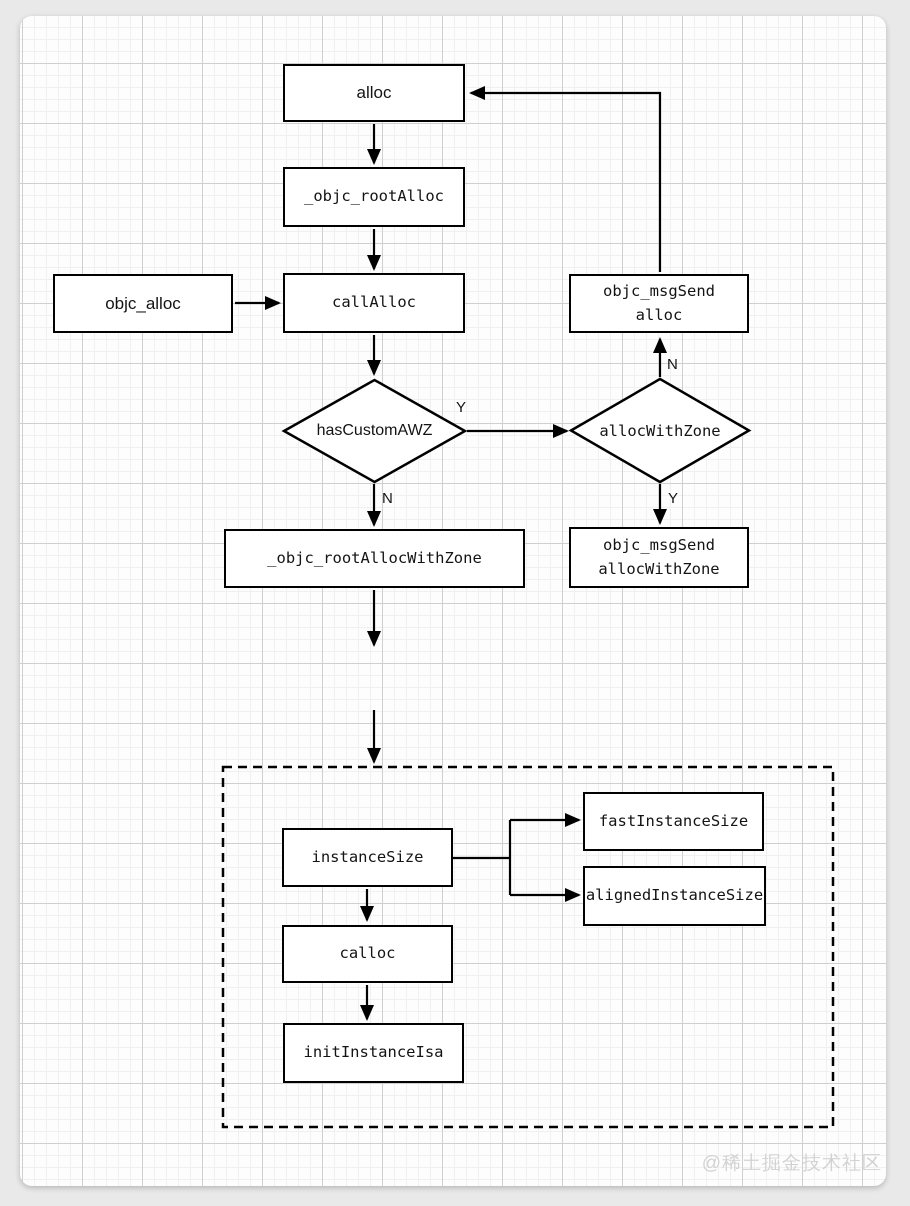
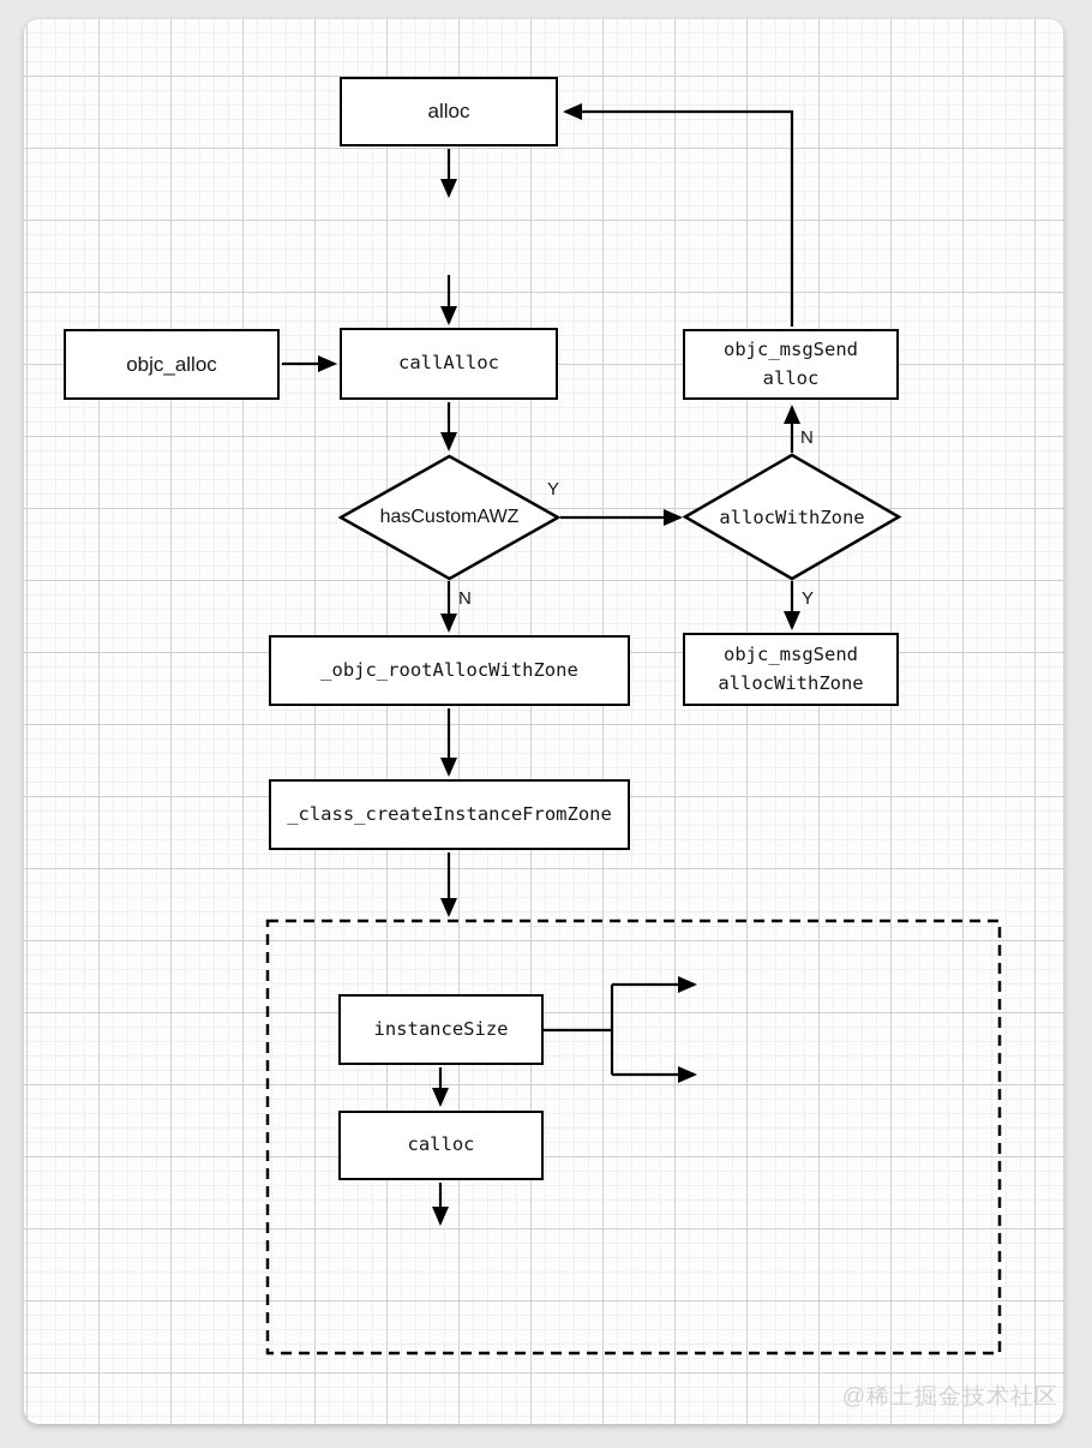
  alloc
- _objc_rootAlloc
  callAlloc
  objc_alloc
  objc_msgSend
  alloc
  hasCustomAWZ
  allocWithZone
  objc_msgSend
  allocWithZone
  _objc_rootAllocWithZone
+ _class_createInstanceFromZone
  instanceSize
- fastInstanceSize
- alignedInstanceSize
  calloc
- initInstanceIsa
  Y
  N
  N
  Y
  @稀土掘金技术社区
